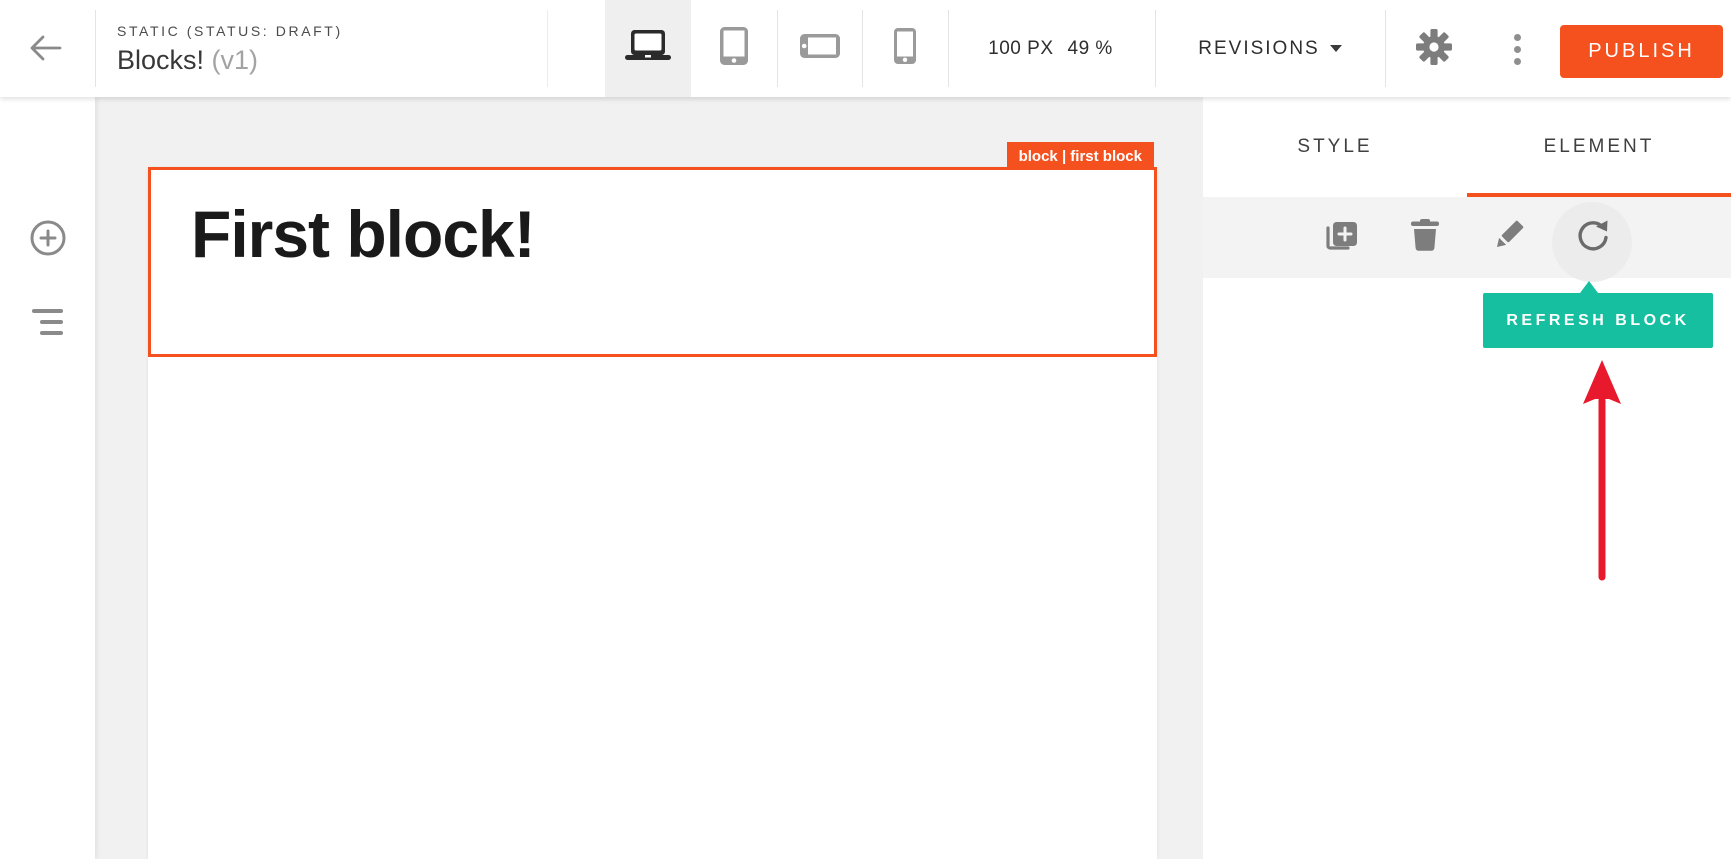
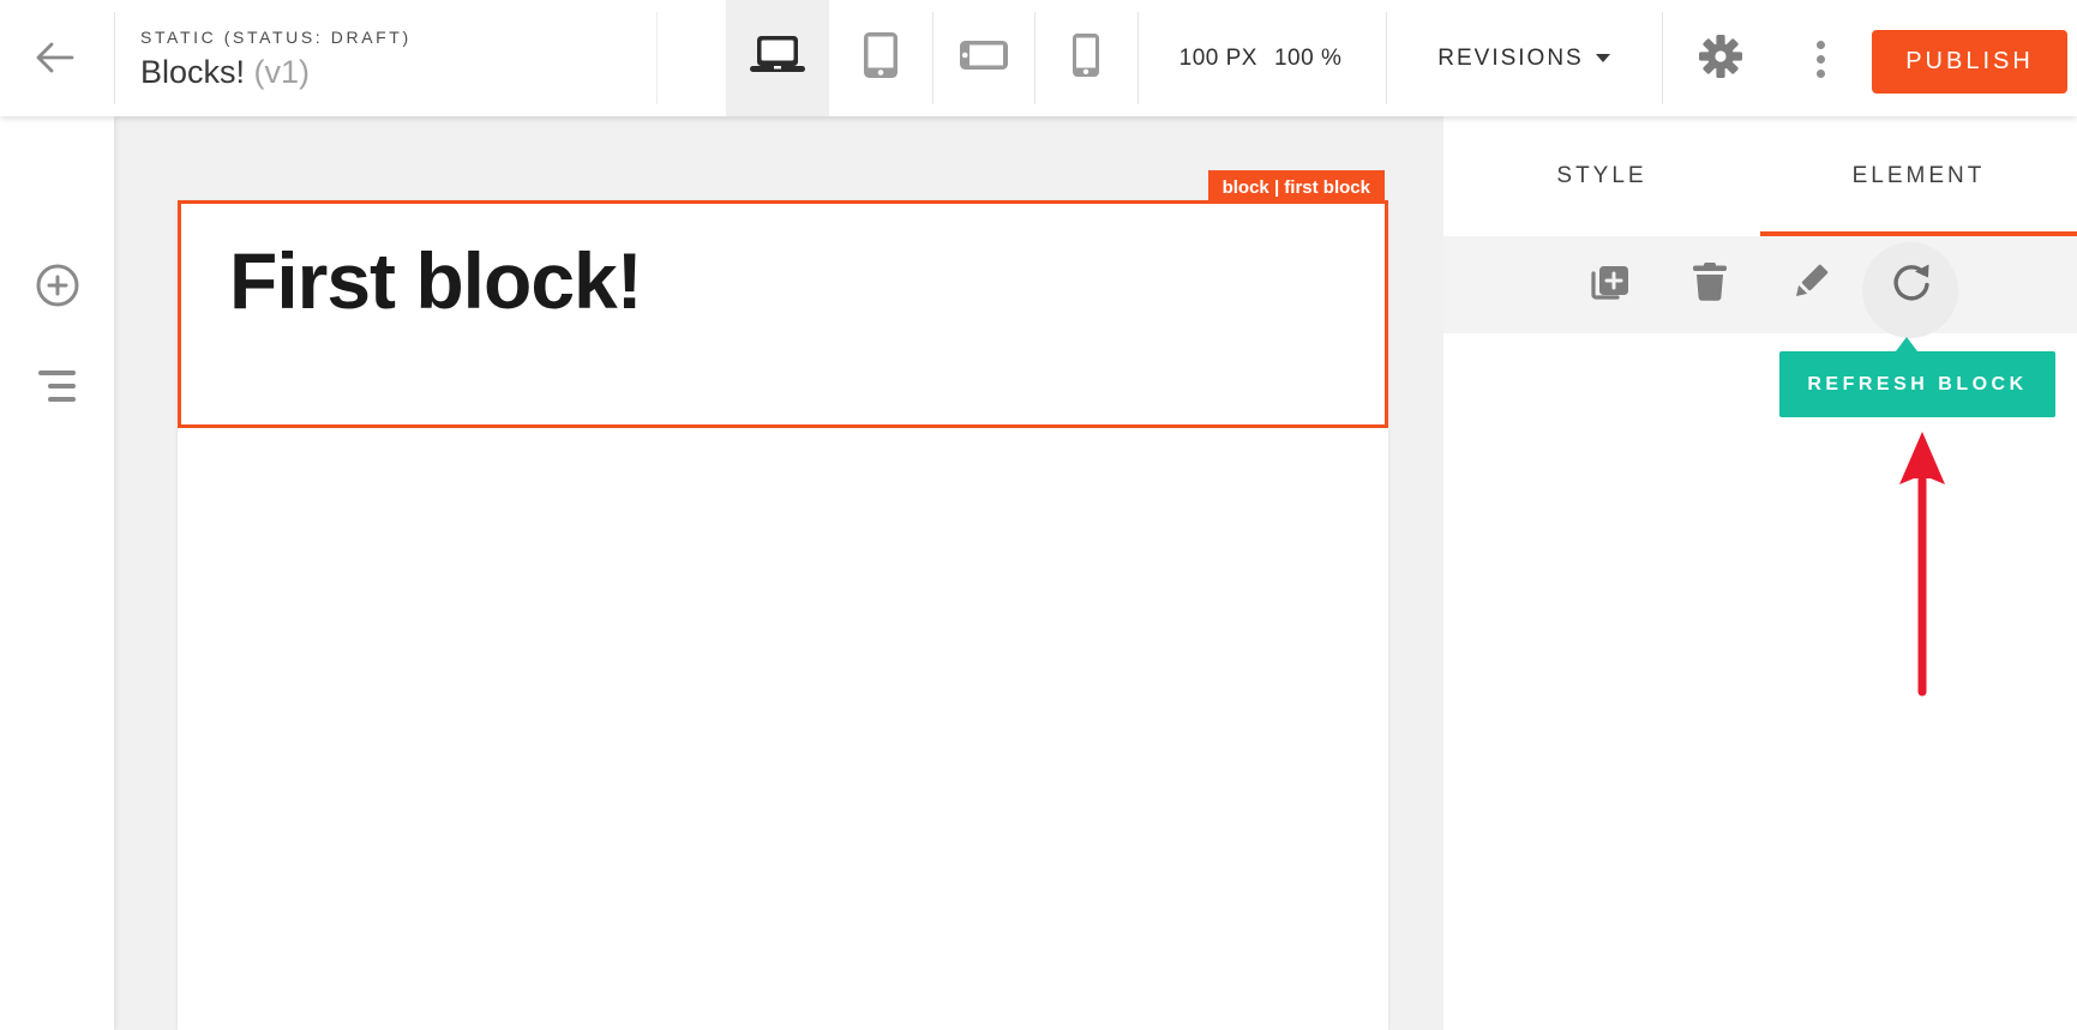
  STATIC (STATUS: DRAFT)
  Blocks! (v1)
  100 PX
- 49 %
+ 100 %
  REVISIONS
  PUBLISH
  block | first block
  First block!
  STYLE
  ELEMENT
  REFRESH BLOCK
